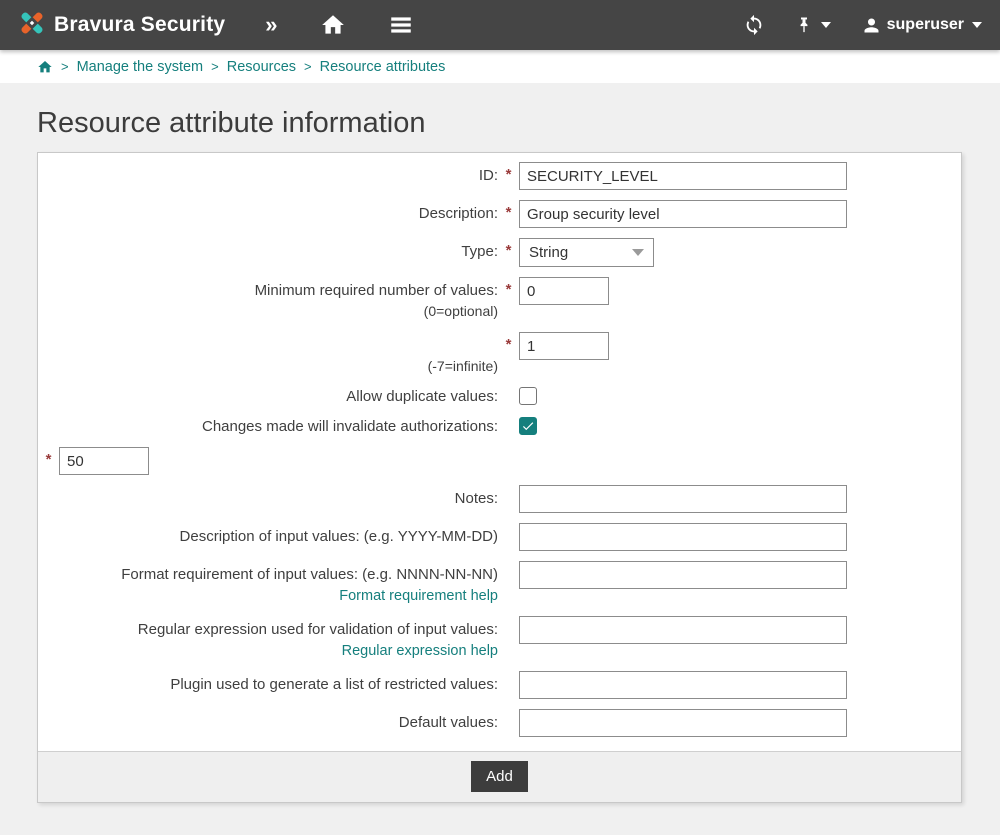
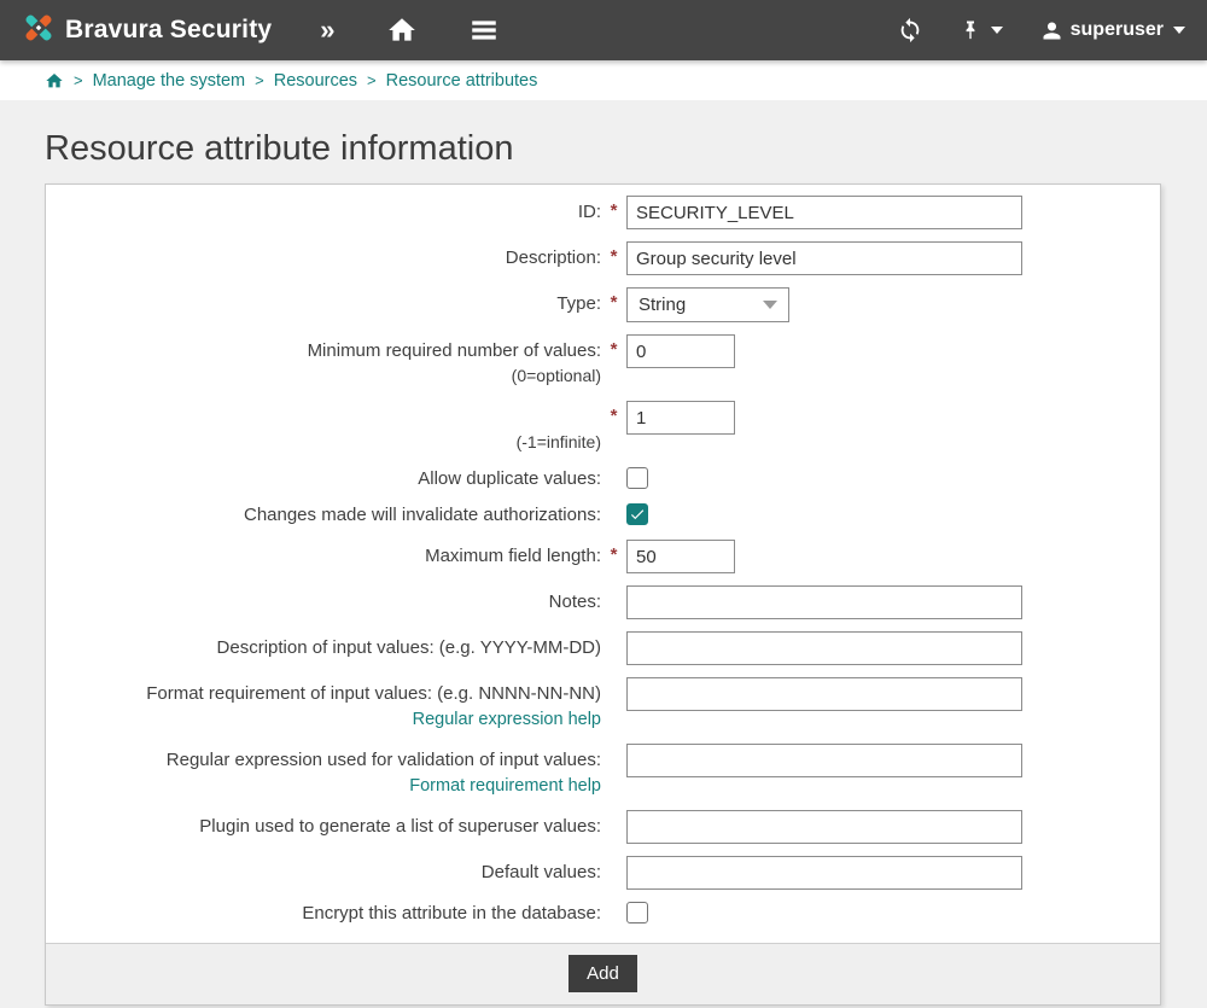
  Bravura Security
  »
  superuser
  >
  Manage the system
  >
  Resources
  >
  Resource attributes
  Resource attribute information
  ID:
  *
  SECURITY_LEVEL
  Description:
  *
  Group security level
  Type:
  *
  String
  Minimum required number of values:
  (0=optional)
  *
  0
- (-7=infinite)
+ (-1=infinite)
  *
  1
  Allow duplicate values:
  Changes made will invalidate authorizations:
+ Maximum field length:
  *
  50
  Notes:
  Description of input values: (e.g. YYYY-MM-DD)
  Format requirement of input values: (e.g. NNNN-NN-NN)
- Format requirement help
+ Regular expression help
  Regular expression used for validation of input values:
- Regular expression help
+ Format requirement help
- Plugin used to generate a list of restricted values:
+ Plugin used to generate a list of superuser values:
  Default values:
+ Encrypt this attribute in the database:
  Add
